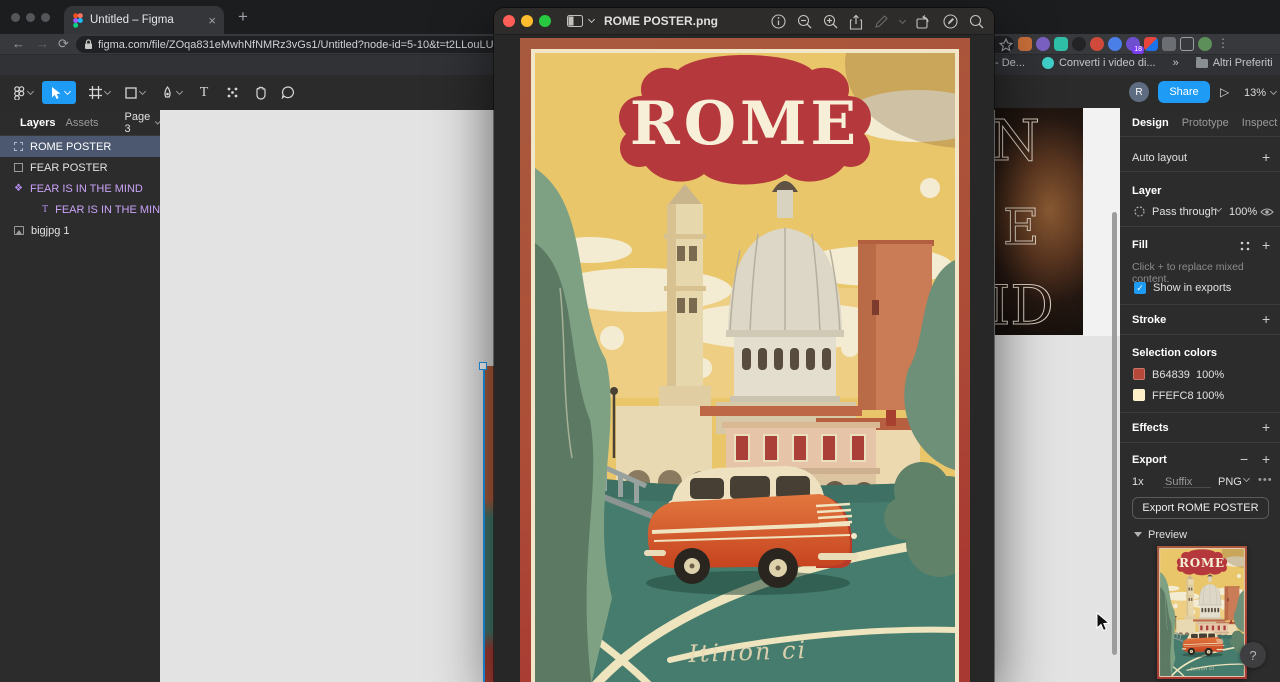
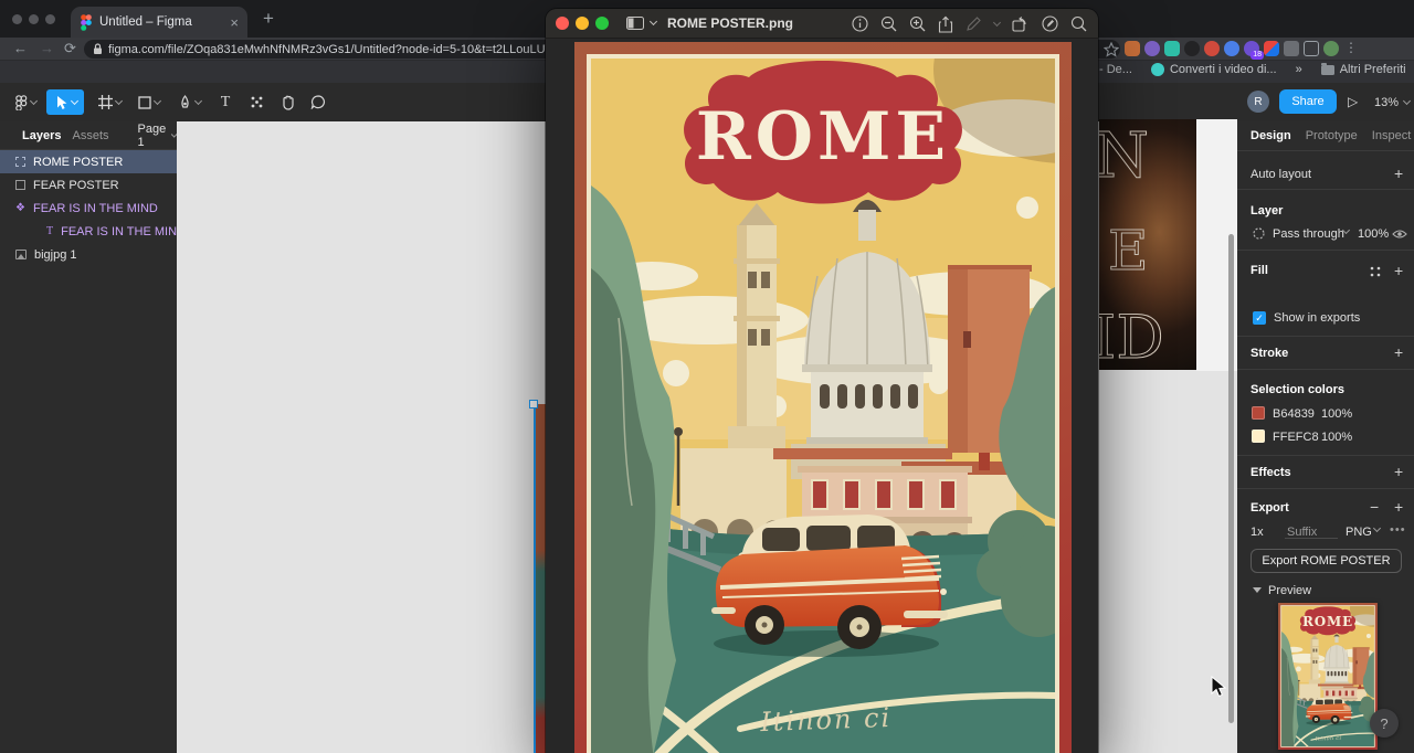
  Untitled – Figma
  ×
  +
  ←
  →
  ⟳
  figma.com/file/ZOqa831eMwhNfNMRz3vGs1/Untitled?node-id=5-10&t=t2LLouLU
  ⋮
  - De...
  Converti i video di...
  »
  Altri Preferiti
  T
  R
  Share
  ▷
  13%
  Layers
  Assets
- Page 3
+ Page 1
  ROME POSTER
  FEAR POSTER
  ❖
  FEAR IS IN THE MIND
  T
  FEAR IS IN THE MIN
  bigjpg 1
  N
  E
  ID
  Design
  Prototype
  Inspect
  Auto layout
  +
  Layer
  Pass through
  100%
  Fill
  +
- Click + to replace mixed content.
  ✓
  Show in exports
  Stroke
  +
  Selection colors
  B64839
  100%
  FFEFC8
  100%
  Effects
  +
  Export
  −
  +
  1x
  Suffix
  PNG
  •••
  Export ROME POSTER
  Preview
  ?
  ROME POSTER.png
